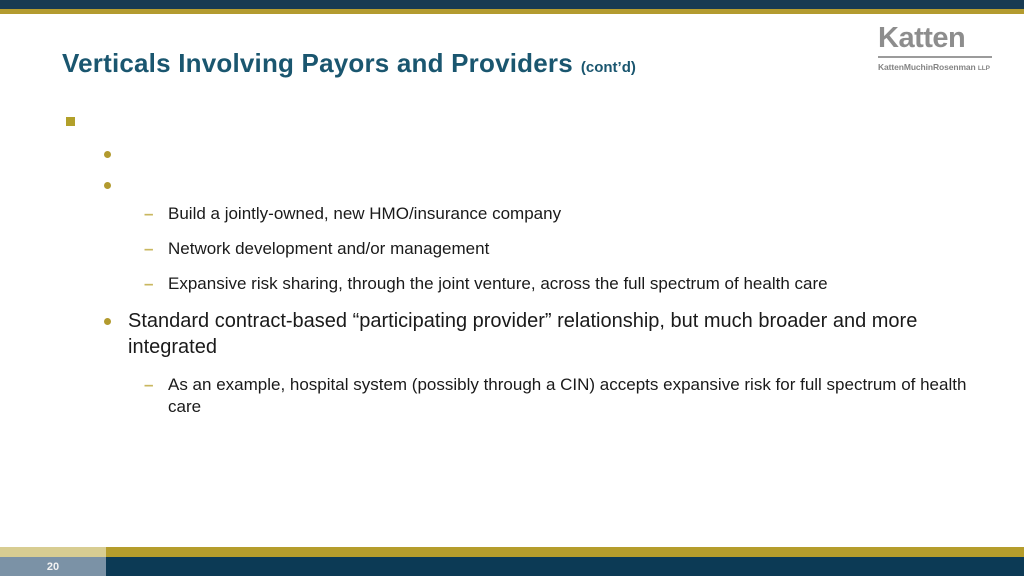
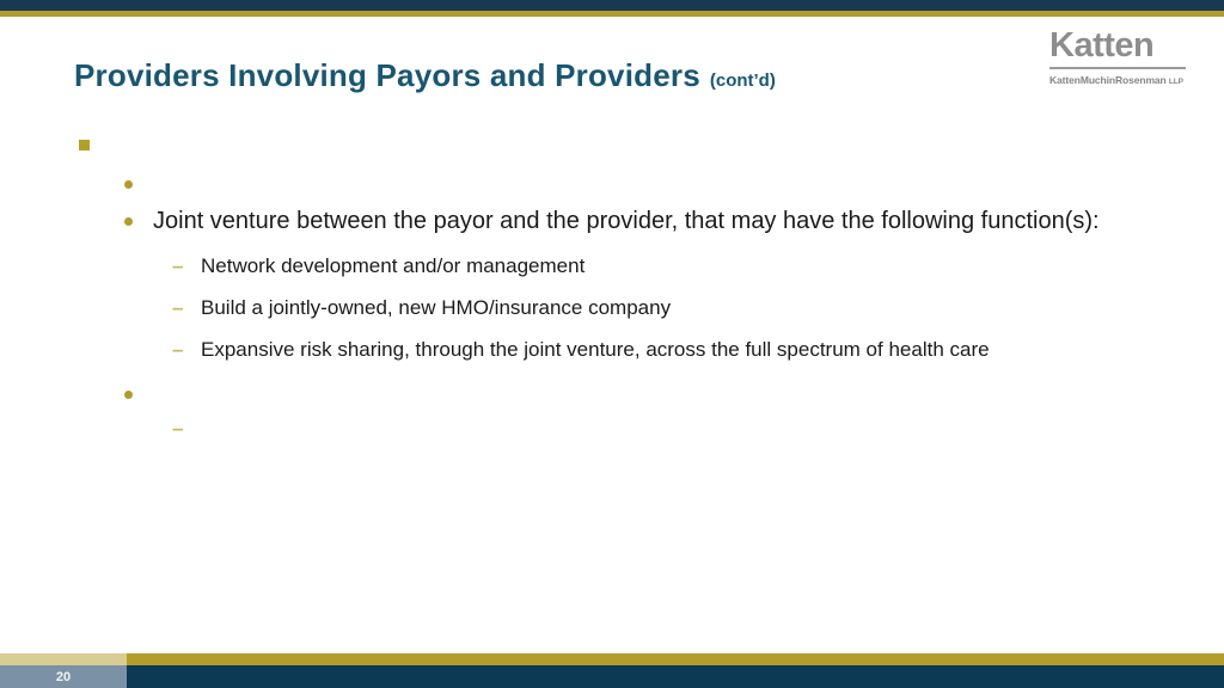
- Verticals Involving Payors and Providers (cont’d)
+ Providers Involving Payors and Providers (cont’d)
  Katten
  KattenMuchinRosenman
+ Joint venture between the payor and the provider, that may have the following function(s):
  –
- Build a jointly-owned, new HMO/insurance company
+ Network development and/or management
  –
- Network development and/or management
+ Build a jointly-owned, new HMO/insurance company
  –
  Expansive risk sharing, through the joint venture, across the full spectrum of health care
- Standard contract-based “participating provider” relationship, but much broader and more integrated
  –
- As an example, hospital system (possibly through a CIN) accepts expansive risk for full spectrum of health care
  20
